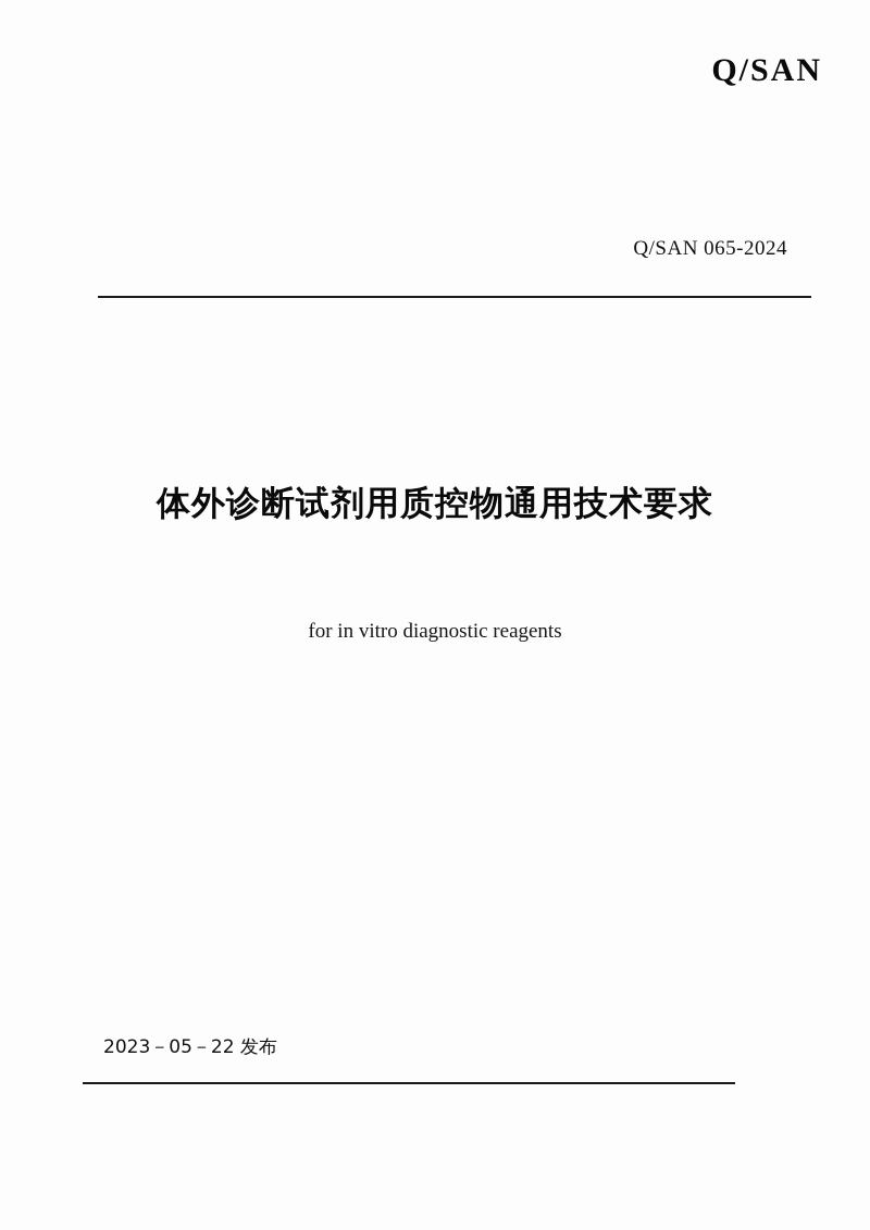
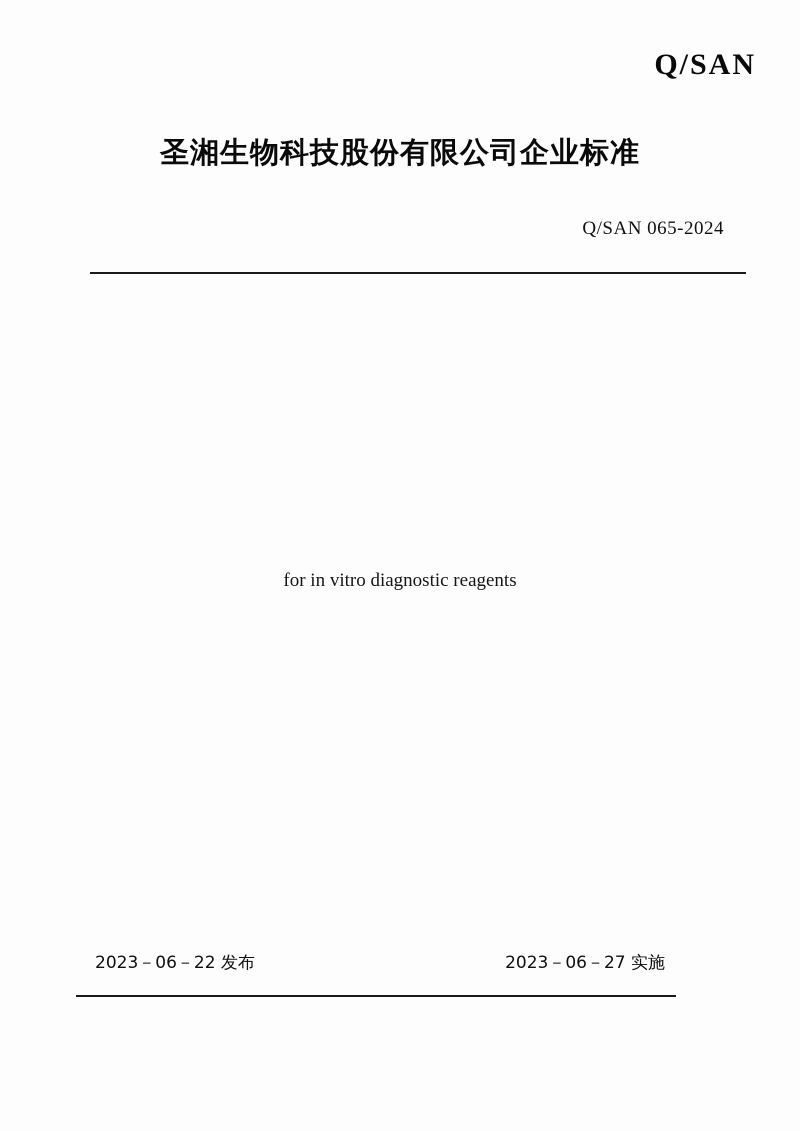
  Q/SAN
+ 圣湘生物科技股份有限公司企业标准
  Q/SAN 065-2024
- 体外诊断试剂用质控物通用技术要求
  for in vitro diagnostic reagents
- 2023－05－22 发布
+ 2023－06－22 发布
+ 2023－06－27 实施
